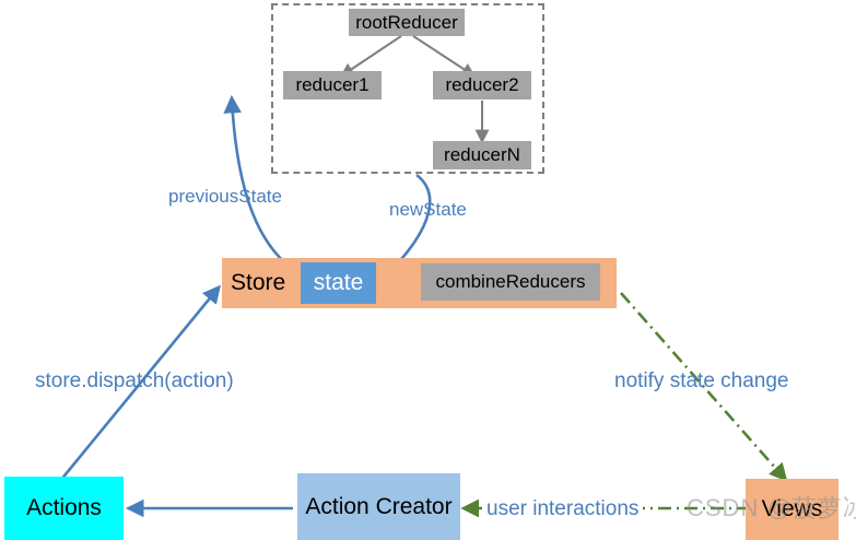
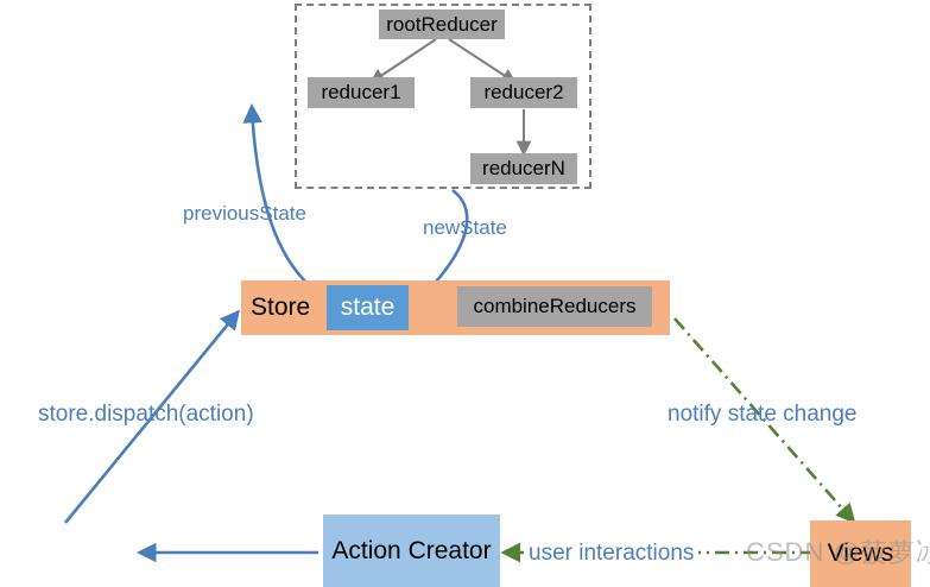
  rootReducer
  reducer1
  reducer2
  reducerN
  Store
  state
  combineReducers
  previousState
  newState
  store.dispatch(action)
  notify state change
  user interactions
- Actions
  Action Creator
  Views
  CSDN @菠萝冰
